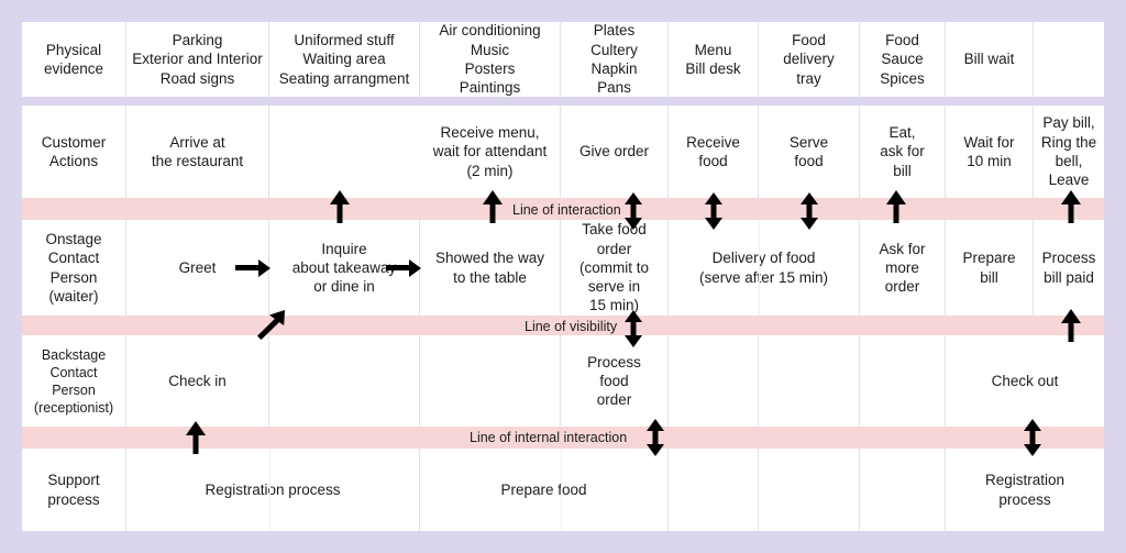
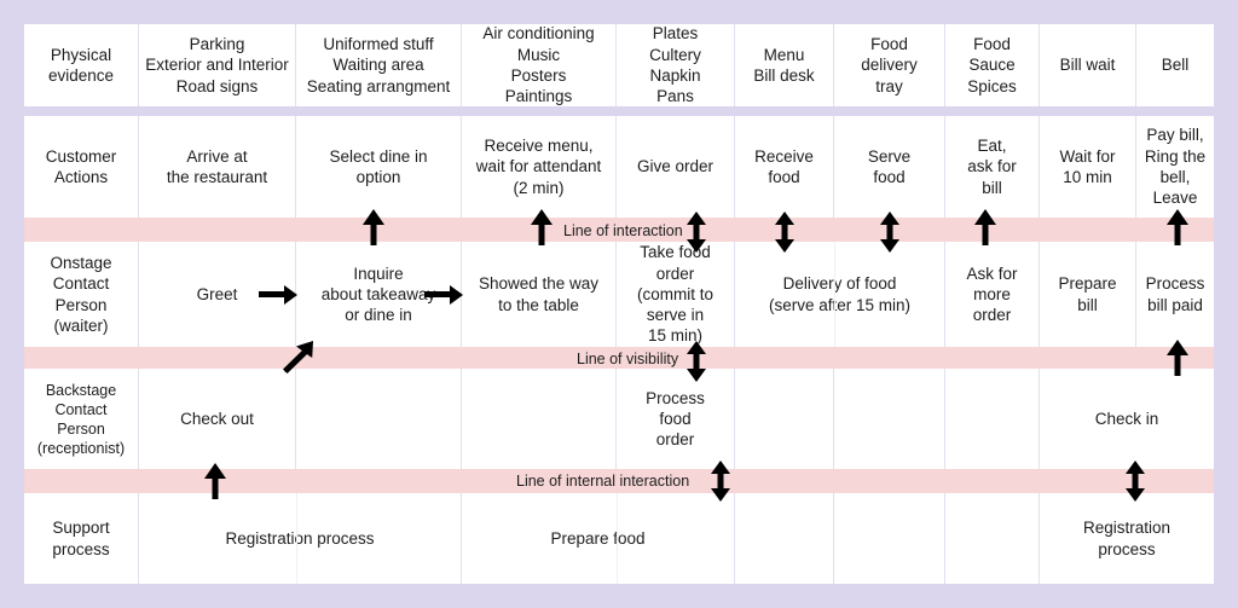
  Physical
  evidence
  Parking
  Exterior and Interior
  Road signs
  Uniformed stuff
  Waiting area
  Seating arrangment
  Air conditioning
  Music
  Posters
  Paintings
  Plates
  Cultery
  Napkin
  Pans
  Menu
  Bill desk
  Food
  delivery
  tray
  Food
  Sauce
  Spices
  Bill wait
+ Bell
  Customer
  Actions
  Arrive at
  the restaurant
+ Select dine in
+ option
  Receive menu,
  wait for attendant
  (2 min)
  Give order
  Receive
  food
  Serve
  food
  Eat,
  ask for
  bill
  Wait for
  10 min
  Pay bill,
  Ring the
  bell,
  Leave
  Line of interaction
  Onstage
  Contact
  Person
  (waiter)
  Greet
  Inquire
  about takeawa
  or dine in
  Showed the way
  to the table
  Take food order
  (commit to
  serve in
  15 min)
  Delivery of food
  (serve afer 15 min)
  Ask for
  more
  order
  Prepare
  bill
  Process
  bill paid
  Line of visibility
  Backstage
  Contact
  Person
  (receptionist)
- Check in
+ Check out
  Process
  food
  order
- Check out
+ Check in
  Line of internal interaction
  Support
  process
  Registration process
  Prepareood
  Registration
  process
